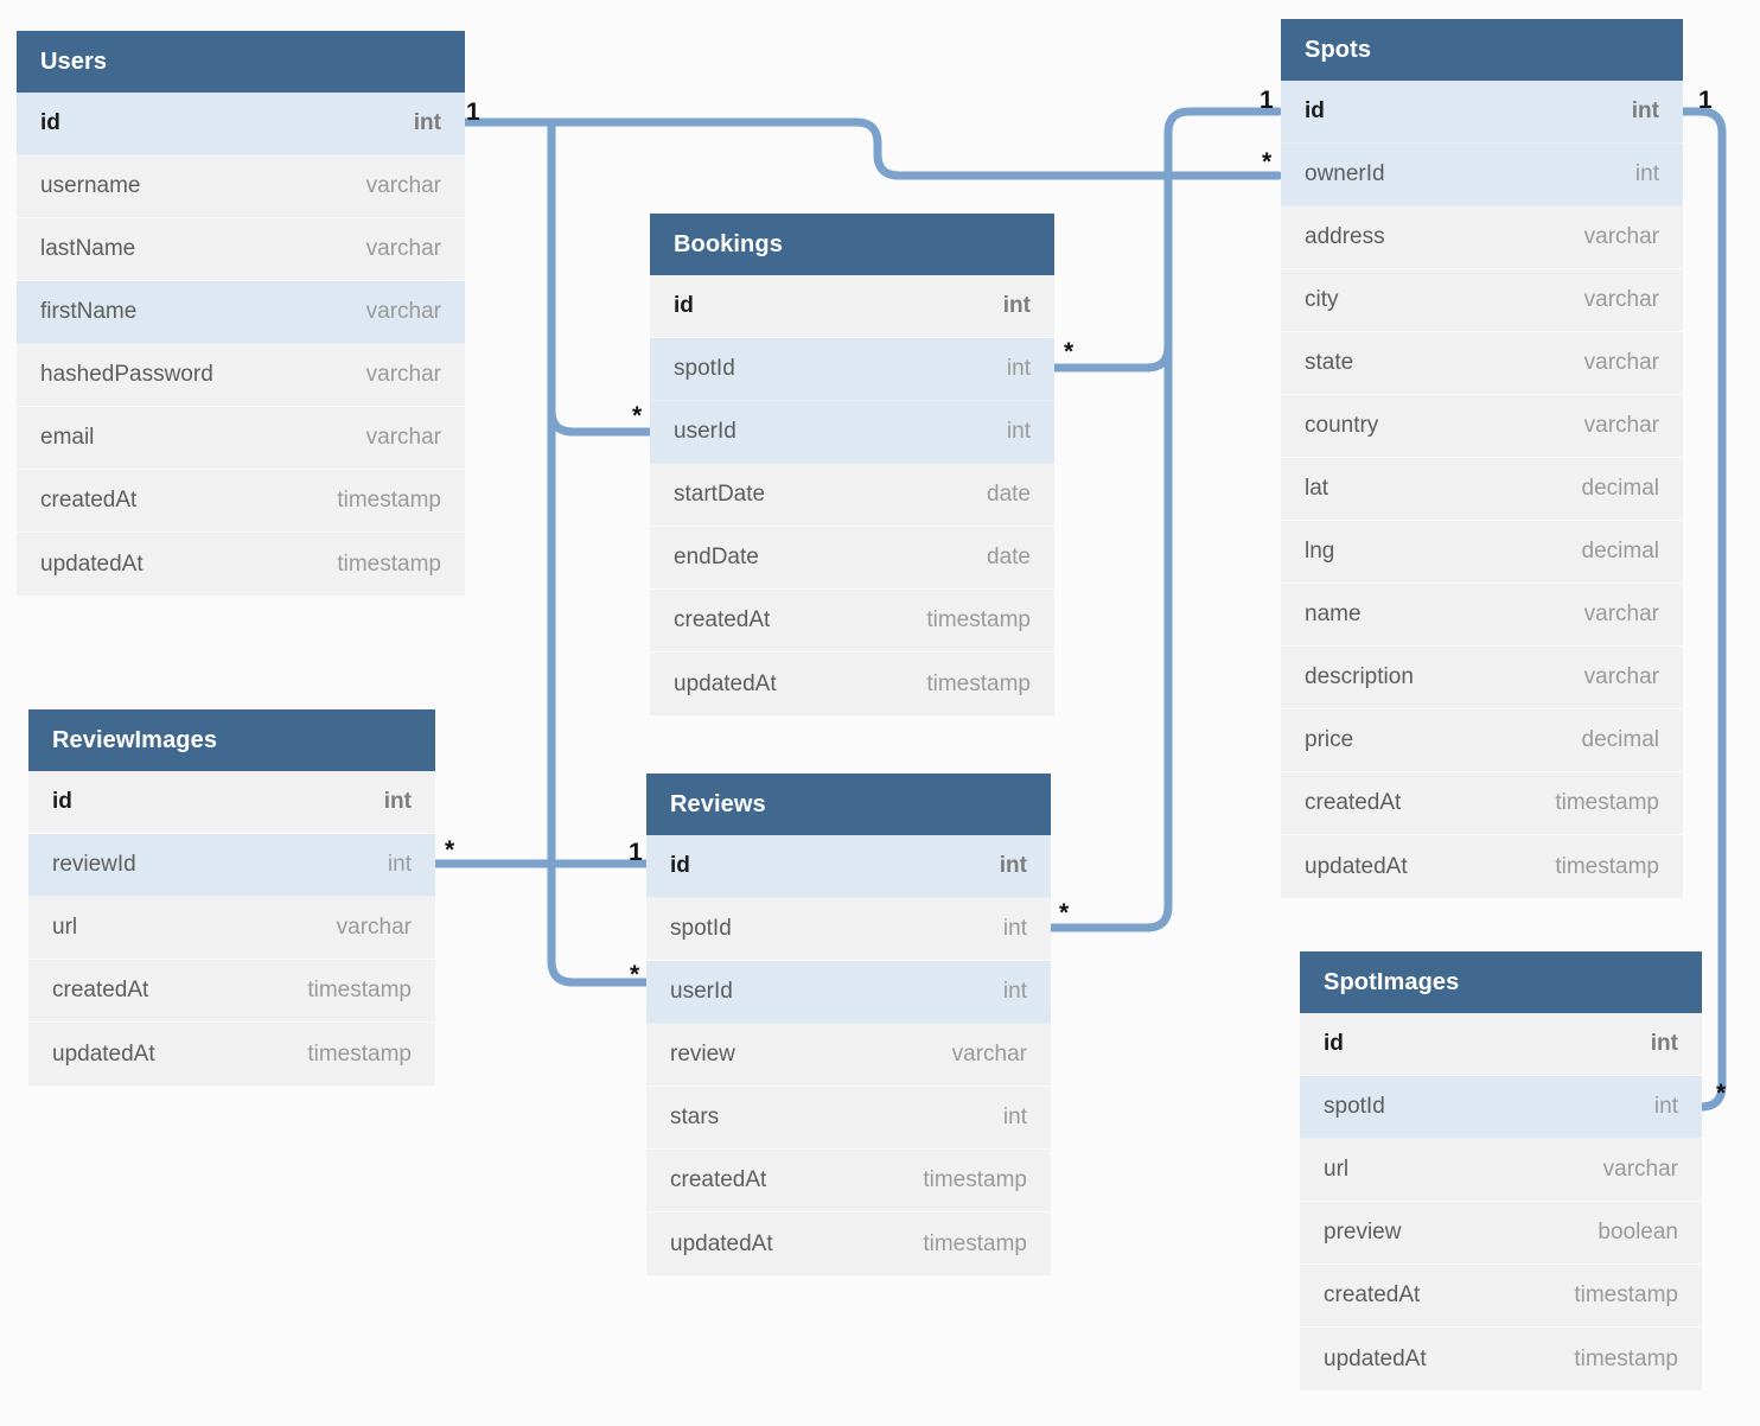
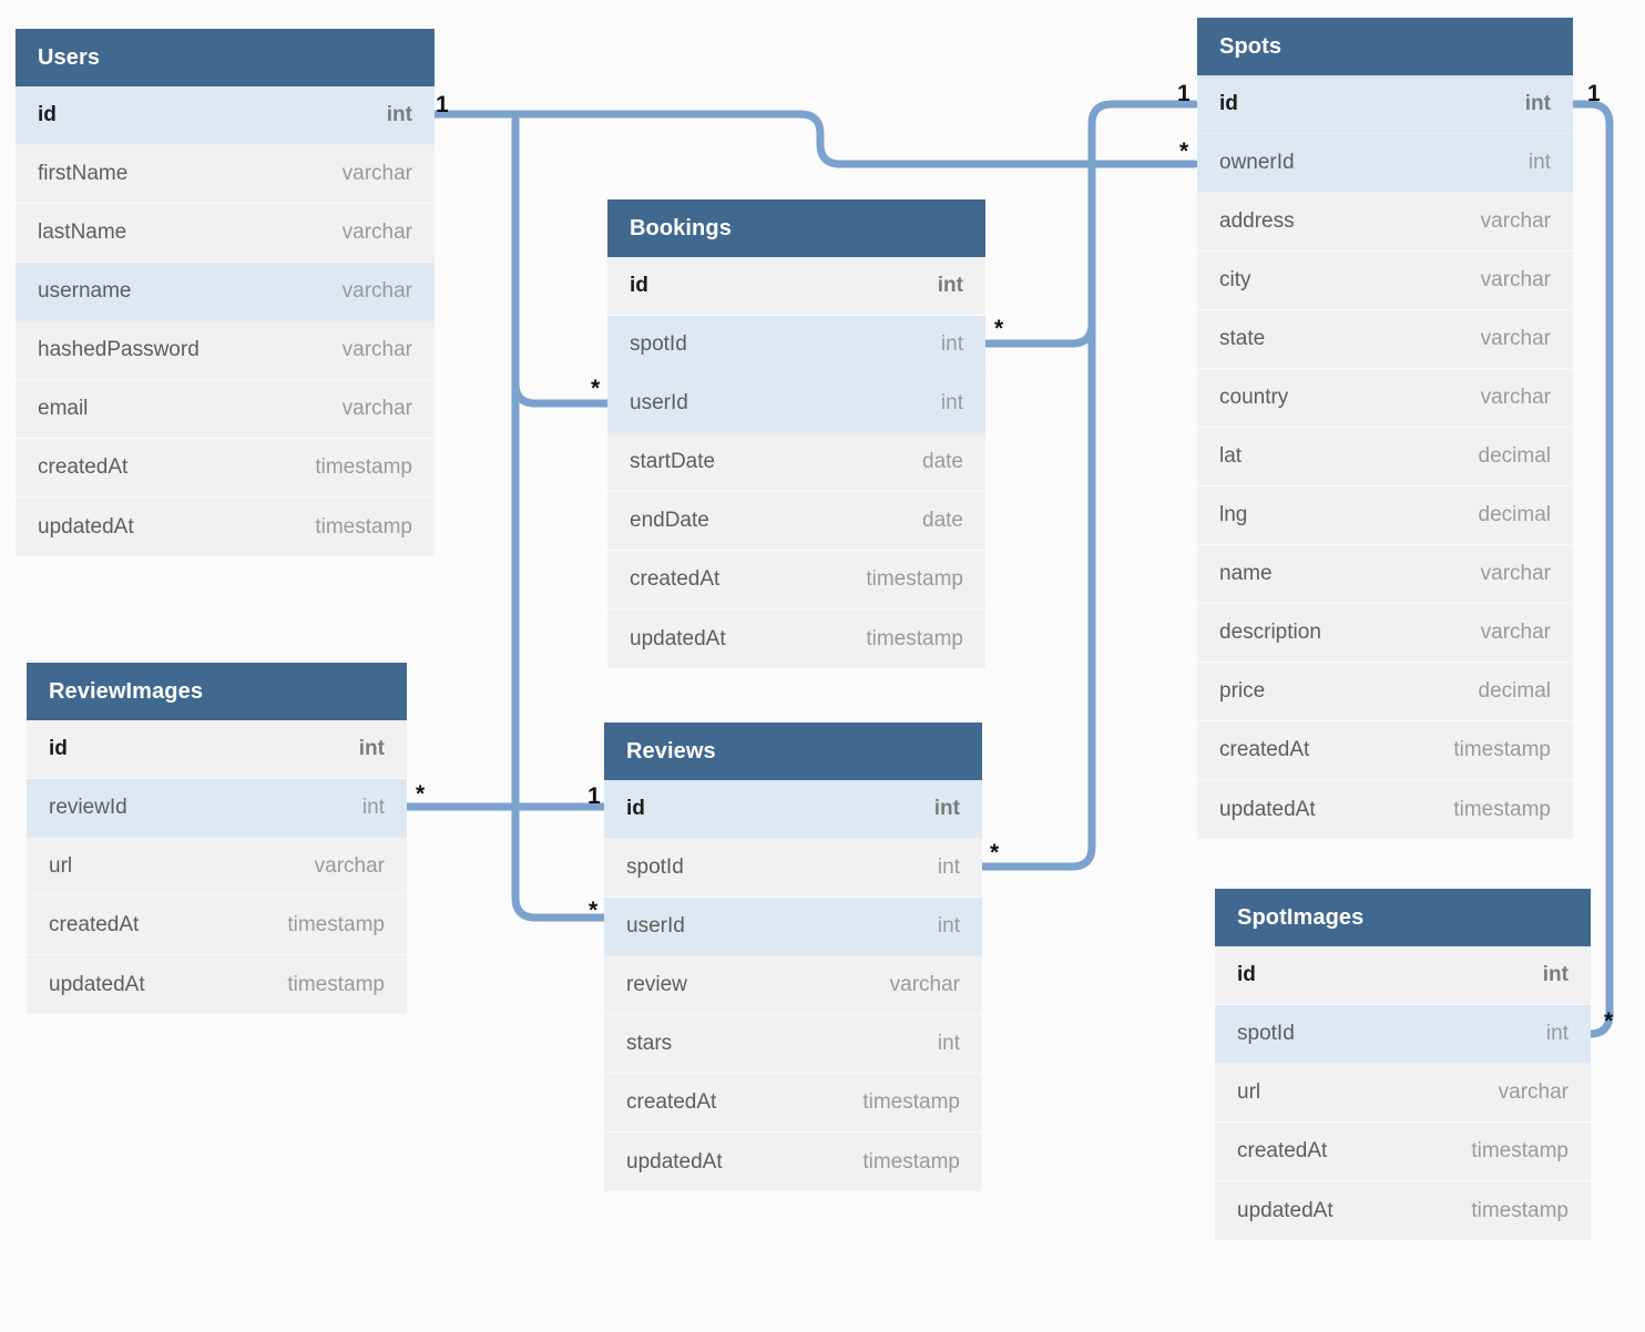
  Users
  id
  int
- username
+ firstName
  varchar
  lastName
  varchar
- firstName
+ username
  varchar
  hashedPassword
  varchar
  email
  varchar
  createdAt
  timestamp
  updatedAt
  timestamp
  ReviewImages
  id
  int
  reviewId
  int
  url
  varchar
  createdAt
  timestamp
  updatedAt
  timestamp
  Bookings
  id
  int
  spotId
  int
  userId
  int
  startDate
  date
  endDate
  date
  createdAt
  timestamp
  updatedAt
  timestamp
  Reviews
  id
  int
  spotId
  int
  userId
  int
  review
  varchar
  stars
  int
  createdAt
  timestamp
  updatedAt
  timestamp
  Spots
  id
  int
  ownerId
  int
  address
  varchar
  city
  varchar
  state
  varchar
  country
  varchar
  lat
  decimal
  lng
  decimal
  name
  varchar
  description
  varchar
  price
  decimal
  createdAt
  timestamp
  updatedAt
  timestamp
  SpotImages
  id
  int
  spotId
  int
  url
  varchar
- preview
- boolean
  createdAt
  timestamp
  updatedAt
  timestamp
  1
  *
  *
  1
  *
  1
  *
  1
  *
  *
  *
